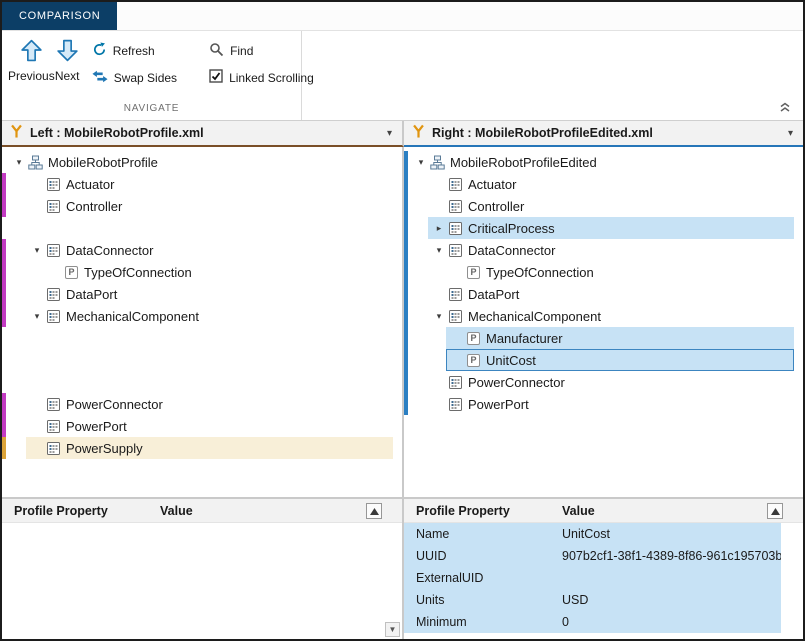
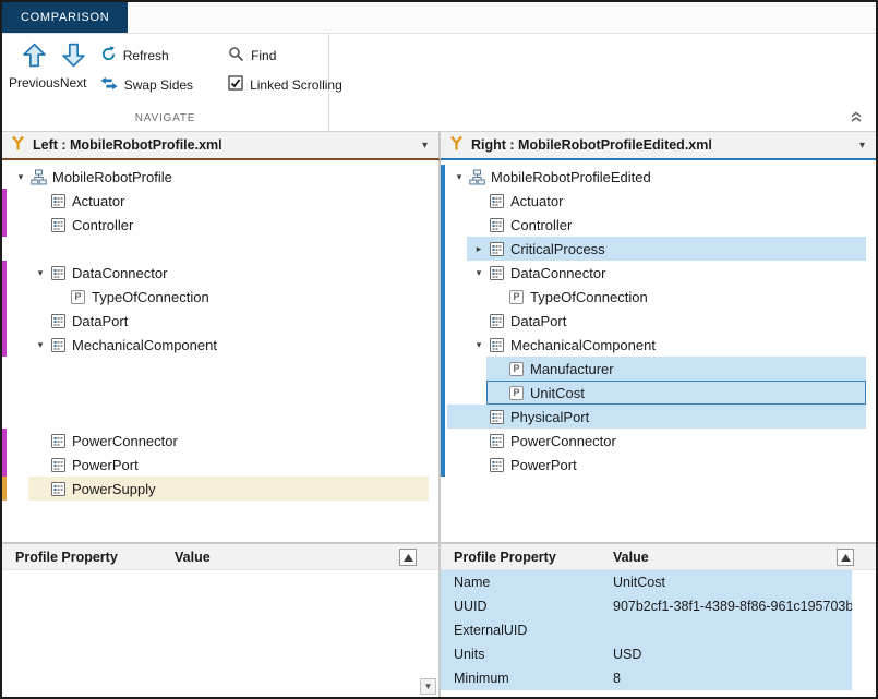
  COMPARISON
  Previous
  Next
  Refresh
  Swap Sides
  Find
  Linked Scrolling
  NAVIGATE
  Left : MobileRobotProfile.xml
  ▾
  Right : MobileRobotProfileEdited.xml
  ▾
  ▾
  MobileRobotProfile
  Actuator
  Controller
  ▾
  DataConnector
  P
  TypeOfConnection
  DataPort
  ▾
  MechanicalComponent
  PowerConnector
  PowerPort
  PowerSupply
  ▾
  MobileRobotProfileEdited
  Actuator
  Controller
  ▸
  CriticalProcess
  ▾
  DataConnector
  P
  TypeOfConnection
  DataPort
  ▾
  MechanicalComponent
  P
  Manufacturer
  P
  UnitCost
+ PhysicalPort
  PowerConnector
  PowerPort
  Profile Property
  Value
  ▼
  Profile Property
  Value
  Name
  UnitCost
  UUID
  907b2cf1-38f1-4389-8f86-961c195703b
  ExternalUID
  Units
  USD
  Minimum
- 0
+ 8
